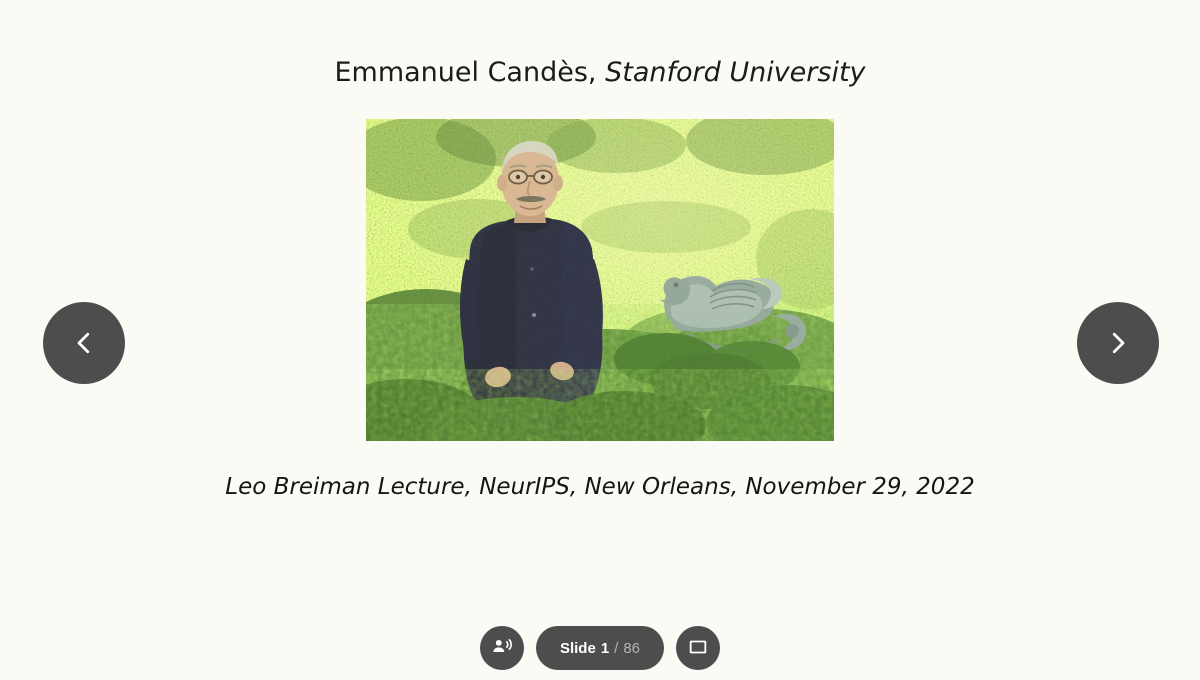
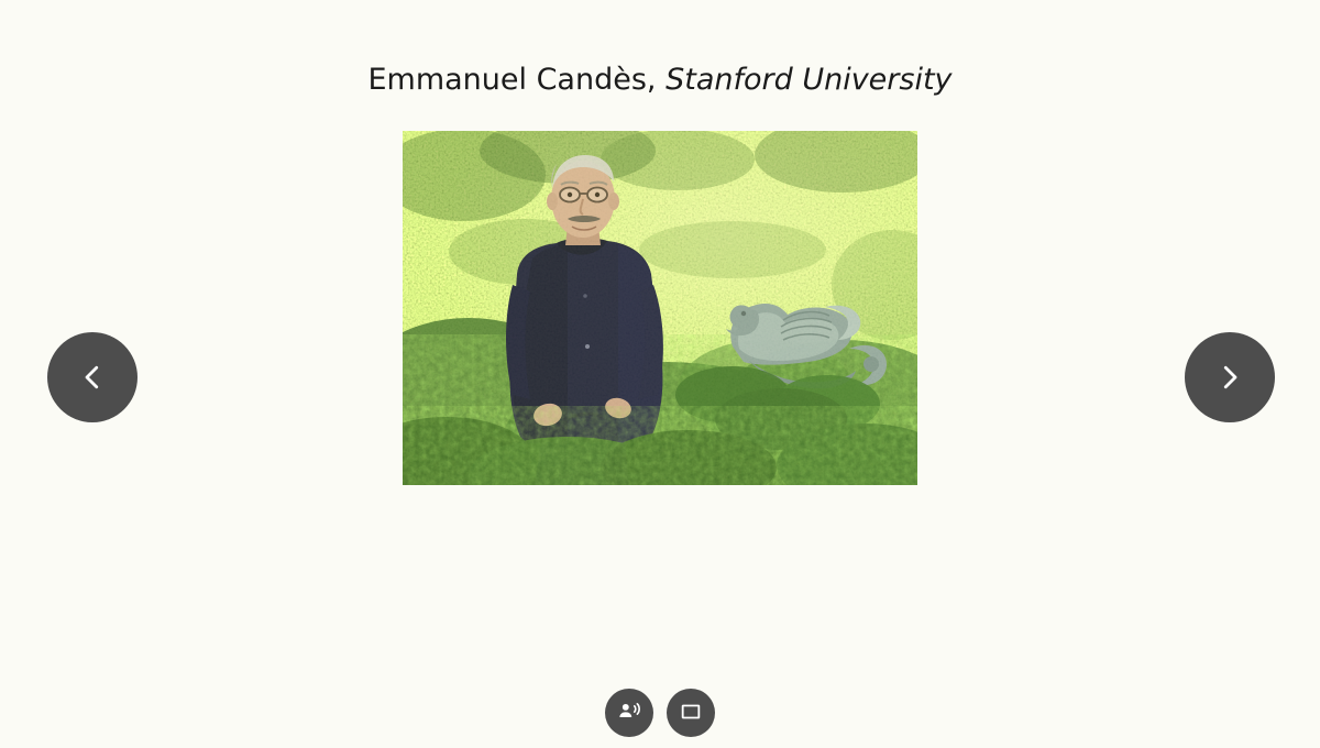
  Emmanuel Candès, Stanford University
- Leo Breiman Lecture, NeurIPS, New Orleans, November 29, 2022
- Slide
- 1
- /
- 86
